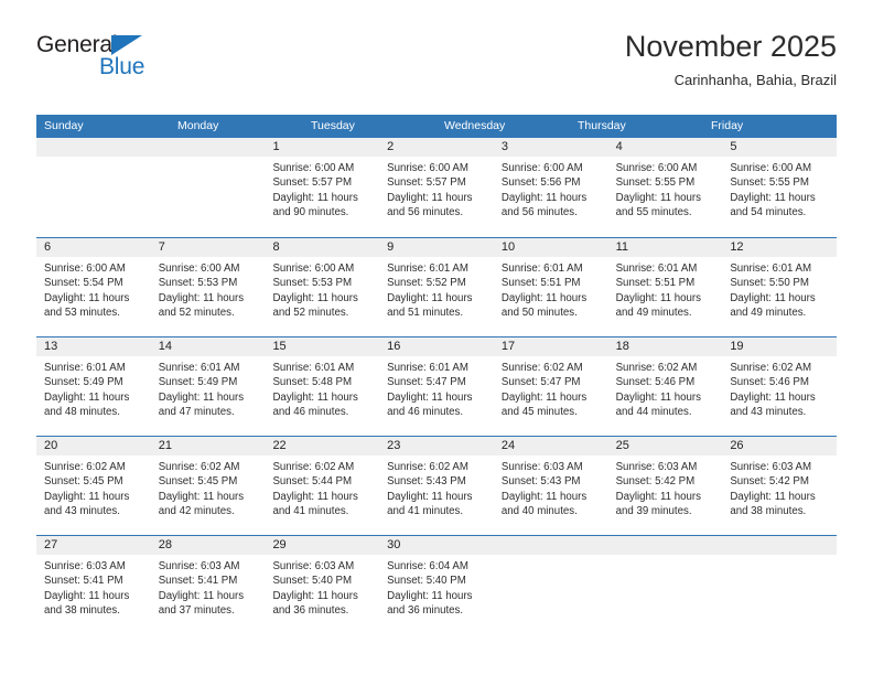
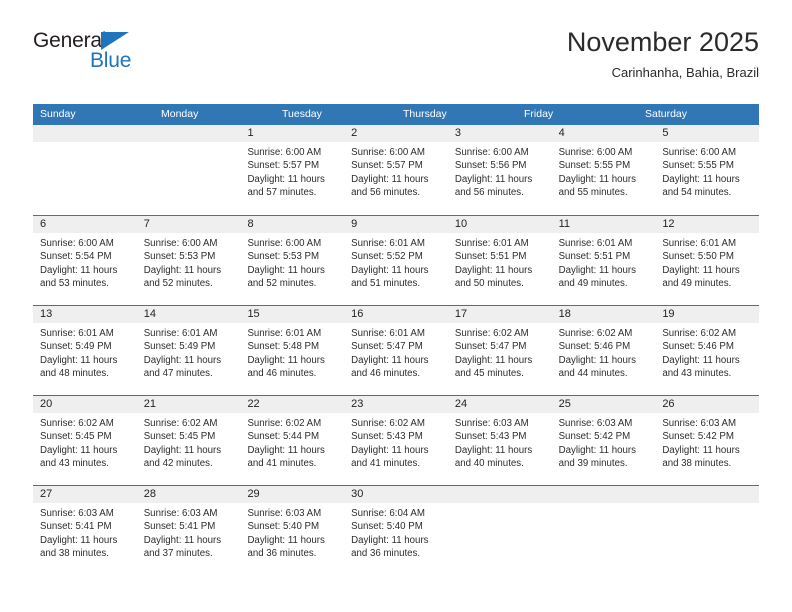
  General
  Blue
  November 2025
  Carinhanha, Bahia, Brazil
  Sunday
  Monday
  Tuesday
- Wednesday
  Thursday
  Friday
+ Saturday
  1
  Sunrise: 6:00 AM
  Sunset: 5:57 PM
  Daylight: 11 hours
- and 90 minutes.
+ and 57 minutes.
  2
  Sunrise: 6:00 AM
  Sunset: 5:57 PM
  Daylight: 11 hours
  and 56 minutes.
  3
  Sunrise: 6:00 AM
  Sunset: 5:56 PM
  Daylight: 11 hours
  and 56 minutes.
  4
  Sunrise: 6:00 AM
  Sunset: 5:55 PM
  Daylight: 11 hours
  and 55 minutes.
  5
  Sunrise: 6:00 AM
  Sunset: 5:55 PM
  Daylight: 11 hours
  and 54 minutes.
  6
  Sunrise: 6:00 AM
  Sunset: 5:54 PM
  Daylight: 11 hours
  and 53 minutes.
  7
  Sunrise: 6:00 AM
  Sunset: 5:53 PM
  Daylight: 11 hours
  and 52 minutes.
  8
  Sunrise: 6:00 AM
  Sunset: 5:53 PM
  Daylight: 11 hours
  and 52 minutes.
  9
  Sunrise: 6:01 AM
  Sunset: 5:52 PM
  Daylight: 11 hours
  and 51 minutes.
  10
  Sunrise: 6:01 AM
  Sunset: 5:51 PM
  Daylight: 11 hours
  and 50 minutes.
  11
  Sunrise: 6:01 AM
  Sunset: 5:51 PM
  Daylight: 11 hours
  and 49 minutes.
  12
  Sunrise: 6:01 AM
  Sunset: 5:50 PM
  Daylight: 11 hours
  and 49 minutes.
  13
  Sunrise: 6:01 AM
  Sunset: 5:49 PM
  Daylight: 11 hours
  and 48 minutes.
  14
  Sunrise: 6:01 AM
  Sunset: 5:49 PM
  Daylight: 11 hours
  and 47 minutes.
  15
  Sunrise: 6:01 AM
  Sunset: 5:48 PM
  Daylight: 11 hours
  and 46 minutes.
  16
  Sunrise: 6:01 AM
  Sunset: 5:47 PM
  Daylight: 11 hours
  and 46 minutes.
  17
  Sunrise: 6:02 AM
  Sunset: 5:47 PM
  Daylight: 11 hours
  and 45 minutes.
  18
  Sunrise: 6:02 AM
  Sunset: 5:46 PM
  Daylight: 11 hours
  and 44 minutes.
  19
  Sunrise: 6:02 AM
  Sunset: 5:46 PM
  Daylight: 11 hours
  and 43 minutes.
  20
  Sunrise: 6:02 AM
  Sunset: 5:45 PM
  Daylight: 11 hours
  and 43 minutes.
  21
  Sunrise: 6:02 AM
  Sunset: 5:45 PM
  Daylight: 11 hours
  and 42 minutes.
  22
  Sunrise: 6:02 AM
  Sunset: 5:44 PM
  Daylight: 11 hours
  and 41 minutes.
  23
  Sunrise: 6:02 AM
  Sunset: 5:43 PM
  Daylight: 11 hours
  and 41 minutes.
  24
  Sunrise: 6:03 AM
  Sunset: 5:43 PM
  Daylight: 11 hours
  and 40 minutes.
  25
  Sunrise: 6:03 AM
  Sunset: 5:42 PM
  Daylight: 11 hours
  and 39 minutes.
  26
  Sunrise: 6:03 AM
  Sunset: 5:42 PM
  Daylight: 11 hours
  and 38 minutes.
  27
  Sunrise: 6:03 AM
  Sunset: 5:41 PM
  Daylight: 11 hours
  and 38 minutes.
  28
  Sunrise: 6:03 AM
  Sunset: 5:41 PM
  Daylight: 11 hours
  and 37 minutes.
  29
  Sunrise: 6:03 AM
  Sunset: 5:40 PM
  Daylight: 11 hours
  and 36 minutes.
  30
  Sunrise: 6:04 AM
  Sunset: 5:40 PM
  Daylight: 11 hours
  and 36 minutes.
